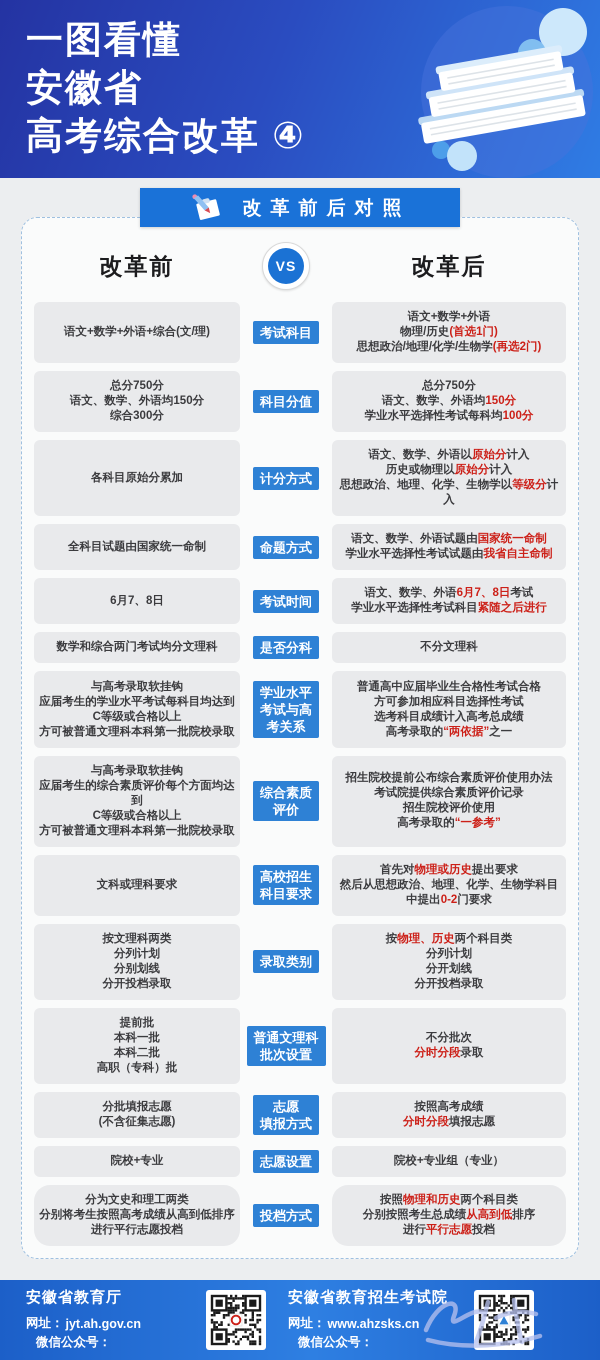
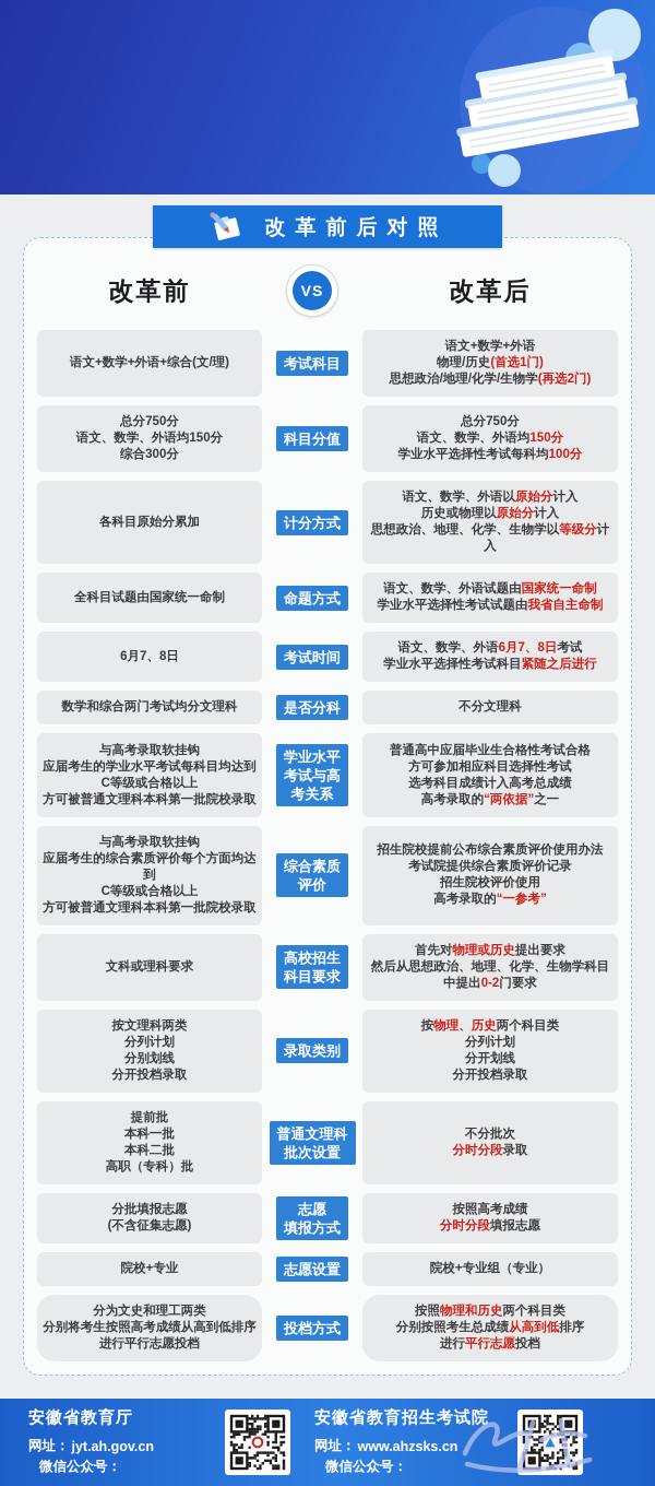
- 一图看懂
- 安徽省
- 高考综合改革 ④
  改革前后对照
  改革前
  VS
  改革后
  语文+数学+外语+综合(文/理)
  考试科目
  语文+数学+外语
  物理/历史(首选1门)
  思想政治/地理/化学/生物学(再选2门)
  总分750分
  语文、数学、外语均150分
  综合300分
  科目分值
  总分750分
  语文、数学、外语均150分
  学业水平选择性考试每科均100分
  各科目原始分累加
  计分方式
  语文、数学、外语以原始分计入
  历史或物理以原始分计入
  思想政治、地理、化学、生物学以等级分计入
  全科目试题由国家统一命制
  命题方式
  语文、数学、外语试题由国家统一命制
  学业水平选择性考试试题由我省自主命制
  6月7、8日
  考试时间
  语文、数学、外语6月7、8日考试
  学业水平选择性考试科目紧随之后进行
  数学和综合两门考试均分文理科
  是否分科
  不分文理科
  与高考录取软挂钩
  应届考生的学业水平考试每科目均达到
  C等级或合格以上
  方可被普通文理科本科第一批院校录取
  学业水平
  考试与高
  考关系
  普通高中应届毕业生合格性考试合格
  方可参加相应科目选择性考试
  选考科目成绩计入高考总成绩
  高考录取的“两依据”之一
  与高考录取软挂钩
  应届考生的综合素质评价每个方面均达到
  C等级或合格以上
  方可被普通文理科本科第一批院校录取
  综合素质
  评价
  招生院校提前公布综合素质评价使用办法
  考试院提供综合素质评价记录
  招生院校评价使用
  高考录取的“一参考”
  文科或理科要求
  高校招生
  科目要求
  首先对物理或历史提出要求
  然后从思想政治、地理、化学、生物学科目
  中提出0-2门要求
  按文理科两类
  分列计划
  分别划线
  分开投档录取
  录取类别
  按物理、历史两个科目类
  分列计划
  分开划线
  分开投档录取
  提前批
  本科一批
  本科二批
  高职（专科）批
  普通文理科
  批次设置
  不分批次
  分时分段录取
  分批填报志愿
  (不含征集志愿)
  志愿
  填报方式
  按照高考成绩
  分时分段填报志愿
  院校+专业
  志愿设置
  院校+专业组（专业）
  分为文史和理工两类
  分别将考生按照高考成绩从高到低排序
  进行平行志愿投档
  投档方式
  按照物理和历史两个科目类
  分别按照考生总成绩从高到低排序
  进行平行志愿投档
  安徽省教育厅
  网址：
  jyt.ah.gov.cn
  微信公众号：
  安徽省教育招生考试院
  网址：
  www.ahzsks.cn
  微信公众号：
